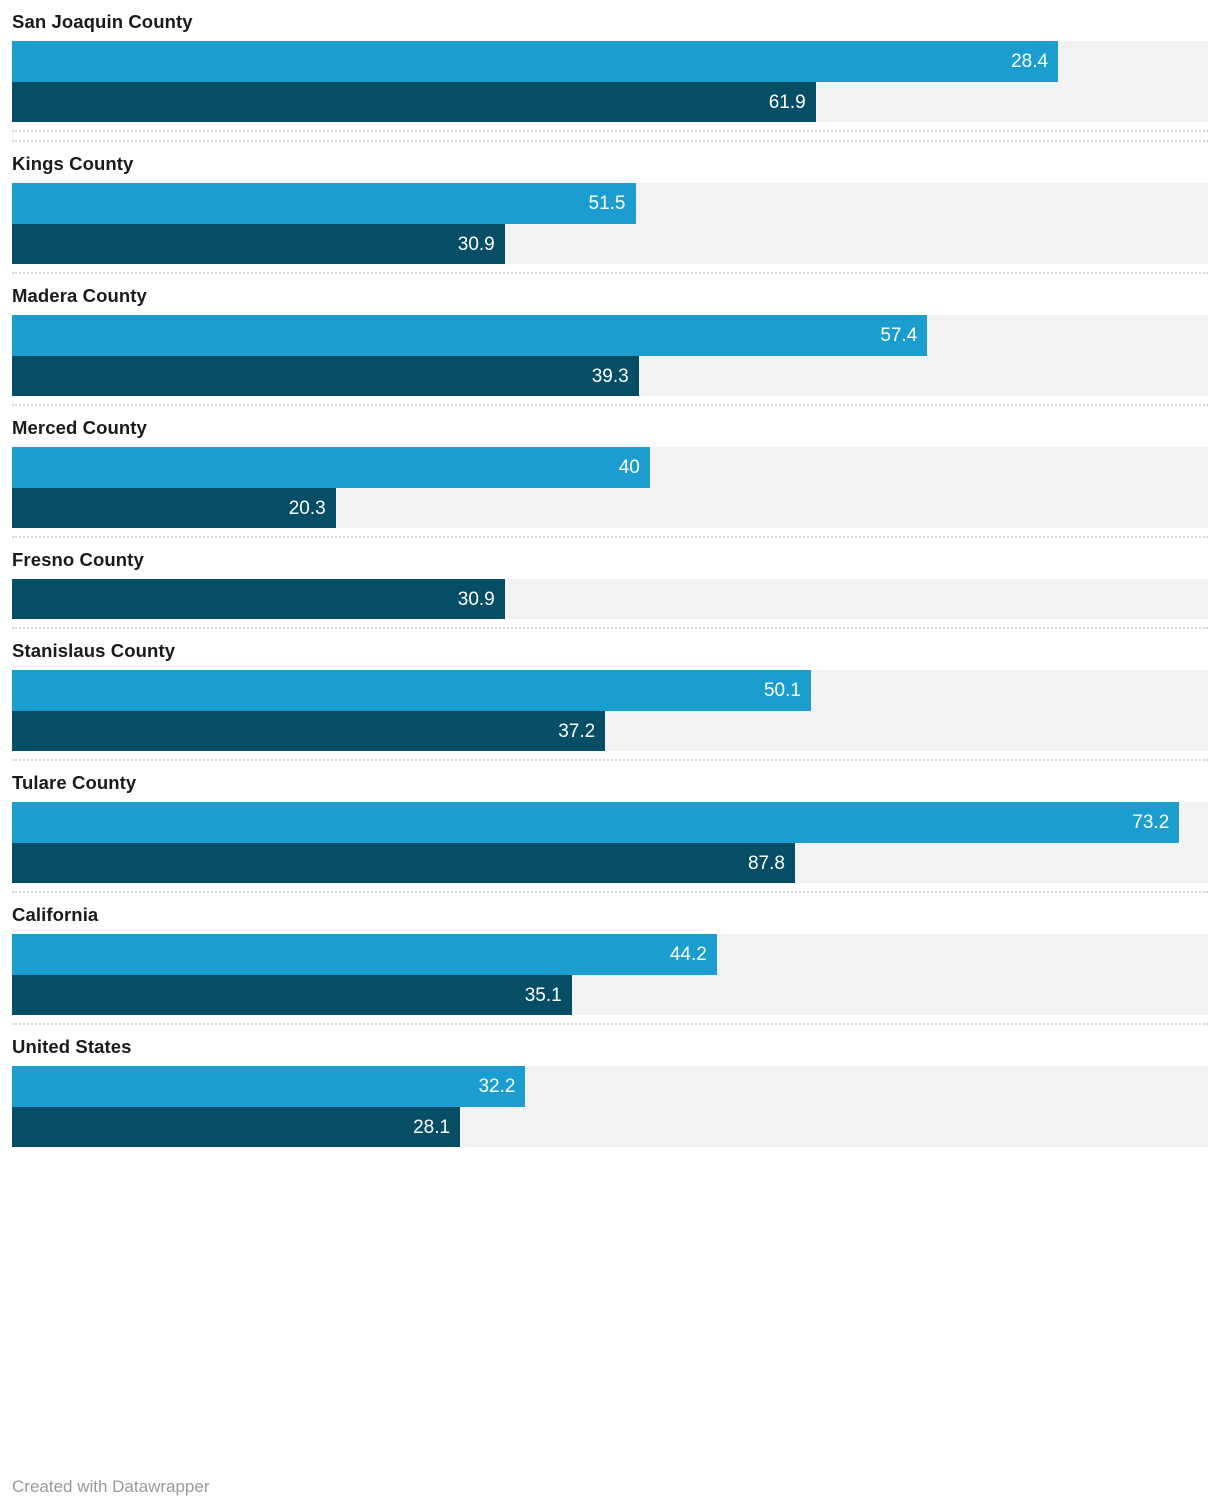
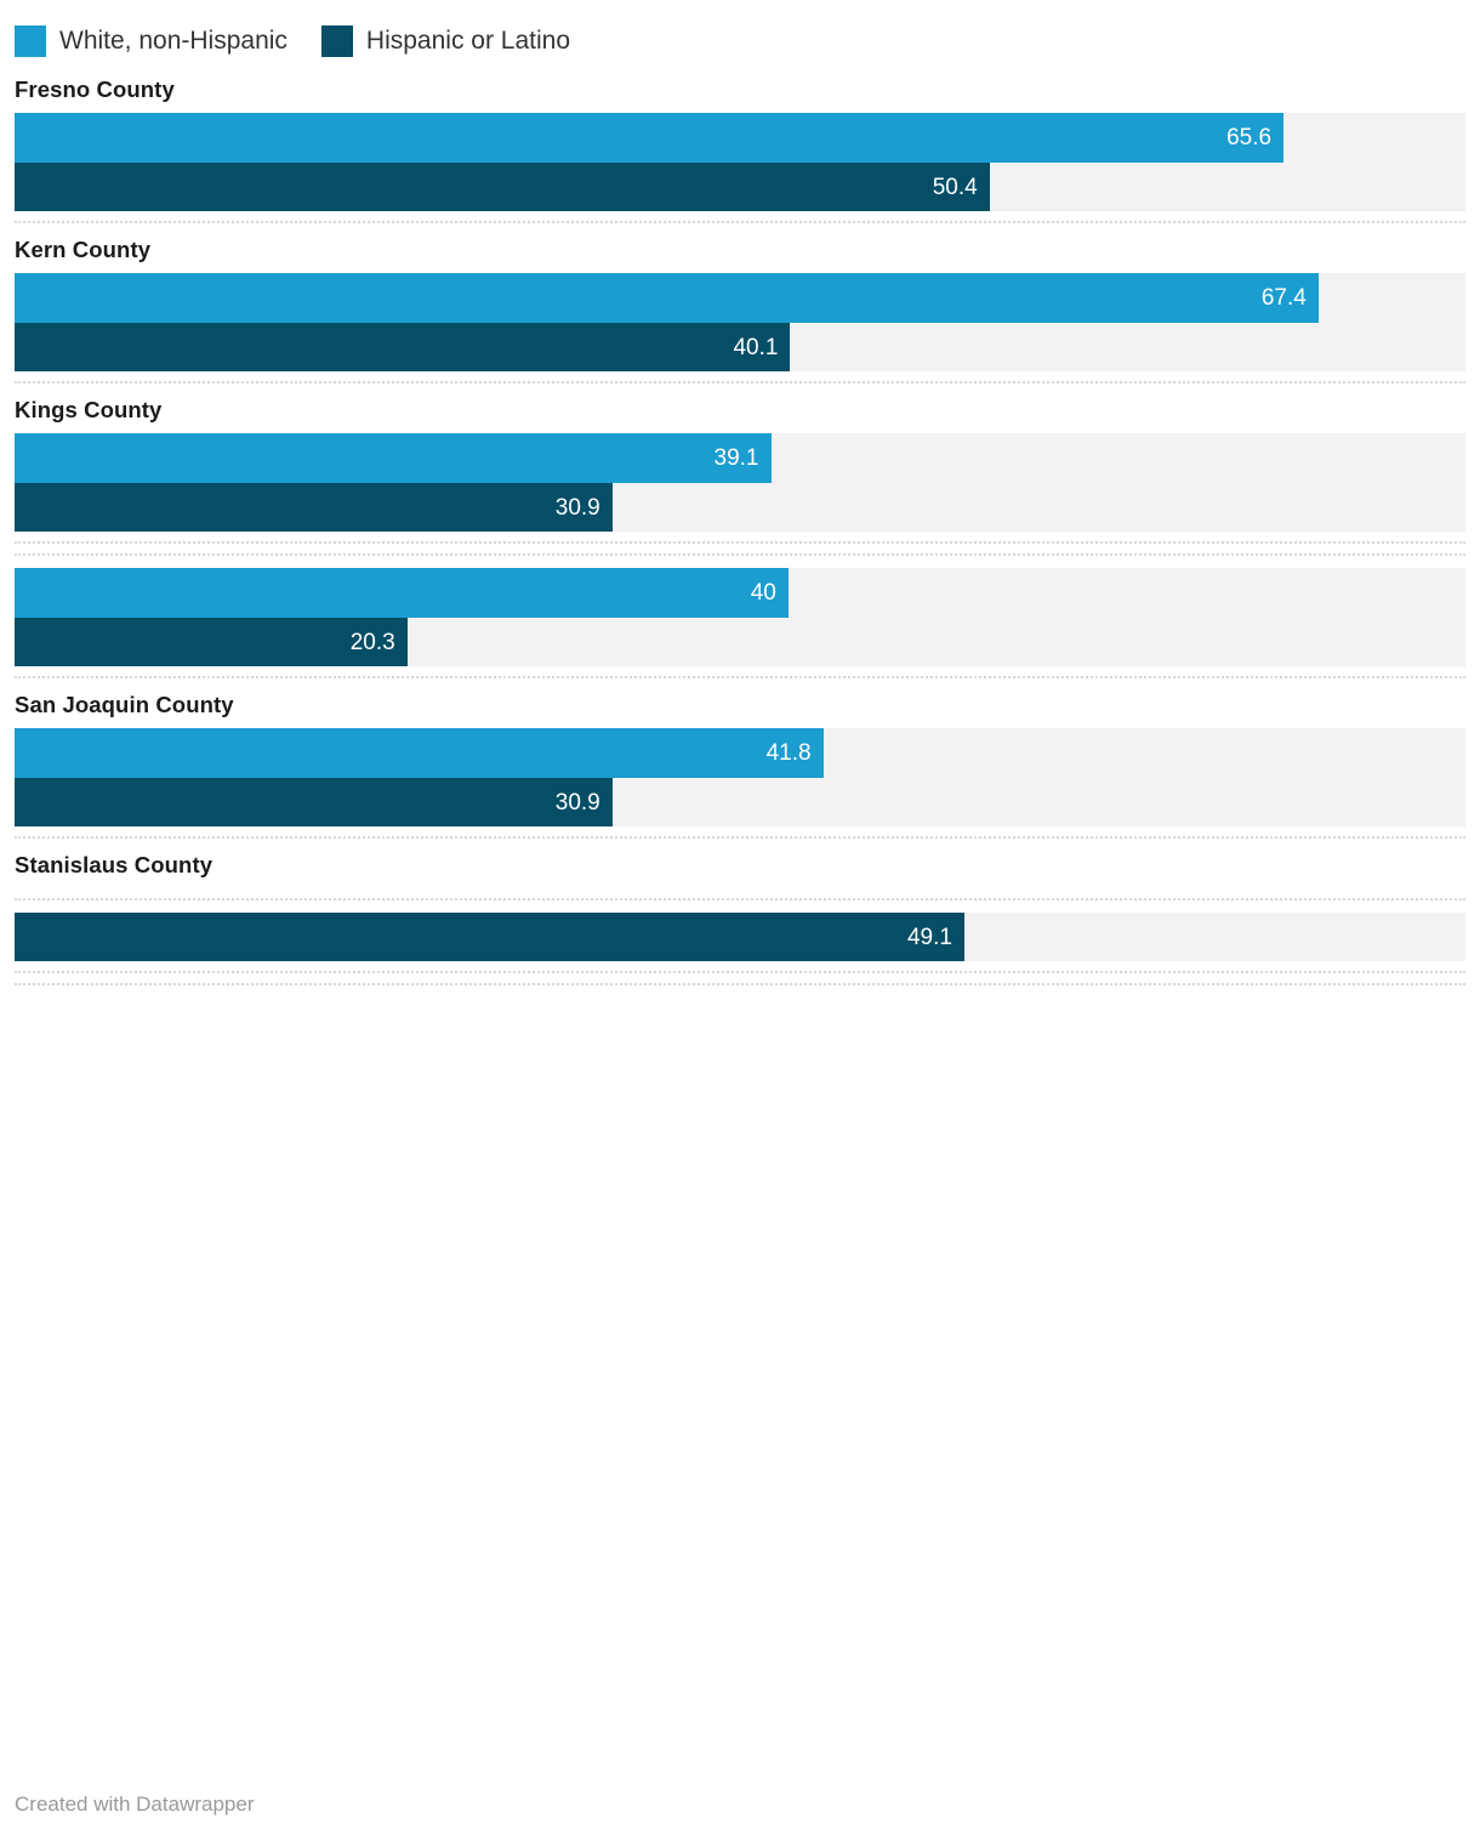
+ White, non-Hispanic
+ Hispanic or Latino
- San Joaquin County
+ Fresno County
- 28.4
+ 65.6
- 61.9
+ 50.4
+ Kern County
+ 67.4
+ 40.1
  Kings County
- 51.5
+ 39.1
  30.9
- Madera County
- 57.4
- 39.3
- Merced County
  40
  20.3
- Fresno County
+ San Joaquin County
+ 41.8
  30.9
  Stanislaus County
- 50.1
- 37.2
- Tulare County
- 73.2
- 87.8
+ 49.1
- California
- 44.2
- 35.1
- United States
- 32.2
- 28.1
  Created with Datawrapper
